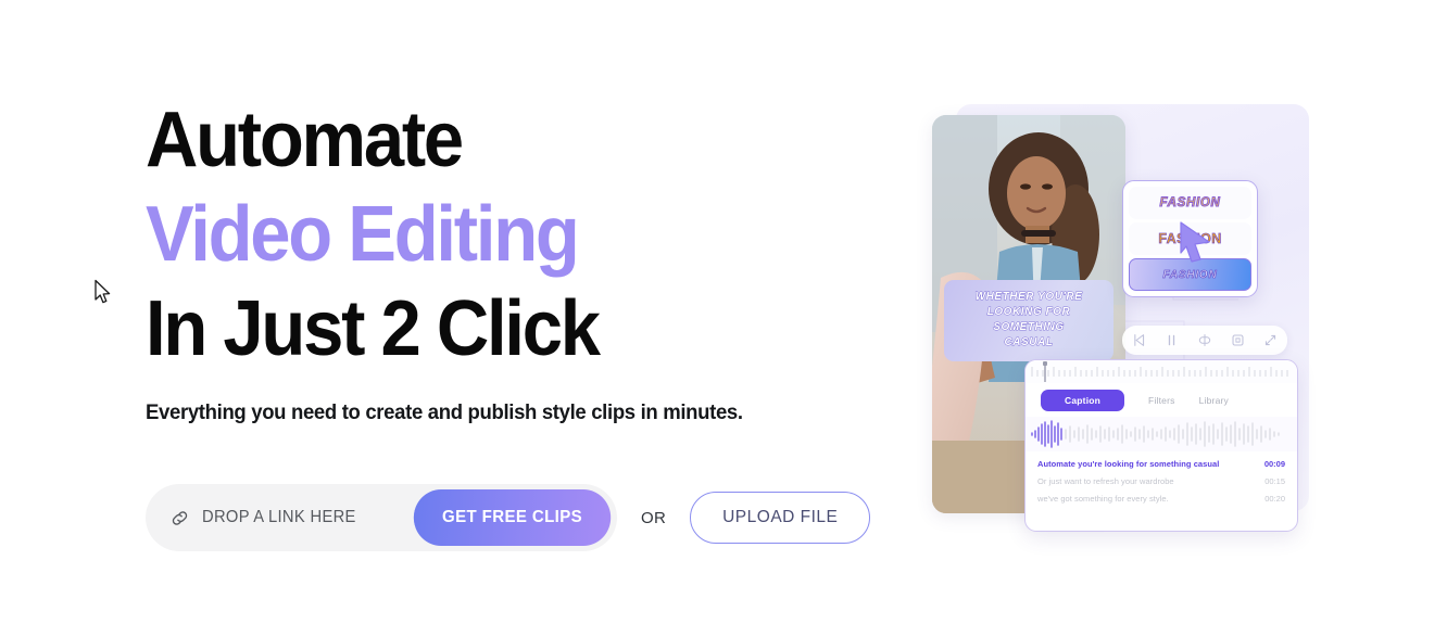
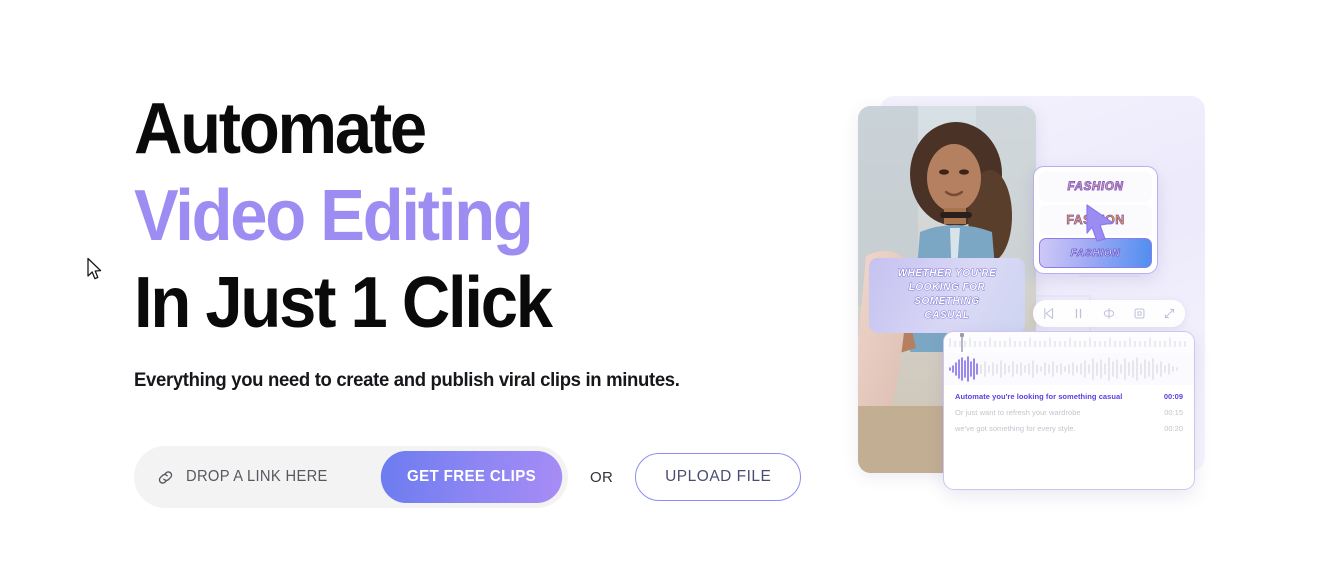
  Automate
  Video Editing
- In Just 2 Click
+ In Just 1 Click
- Everything you need to create and publish style clips in minutes.
+ Everything you need to create and publish viral clips in minutes.
  DROP A LINK HERE
  GET FREE CLIPS
  OR
  UPLOAD FILE
  WHETHER YOU'RE
  LOOKING FOR
  SOMETHING
  CASUAL
  FASHION
  FASHION
- Caption
- Filters
- Library
  Automate you're looking for something casual
  00:09
  Or just want to refresh your wardrobe
  00:15
  we've got something for every style.
  00:20
